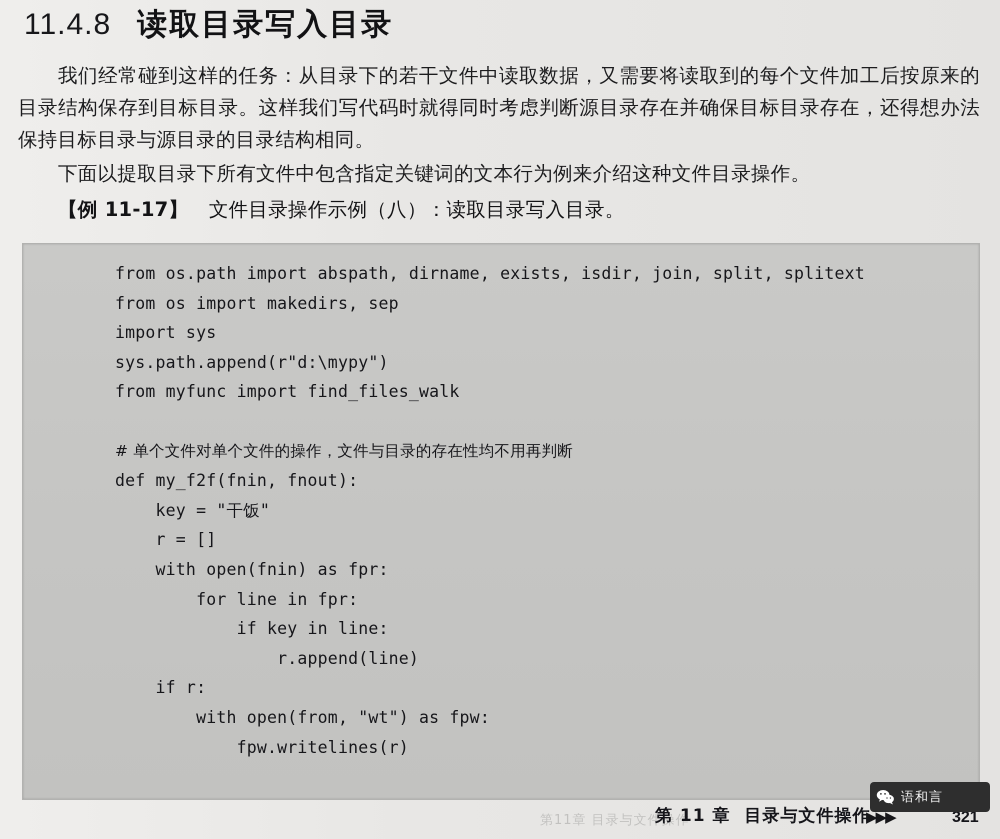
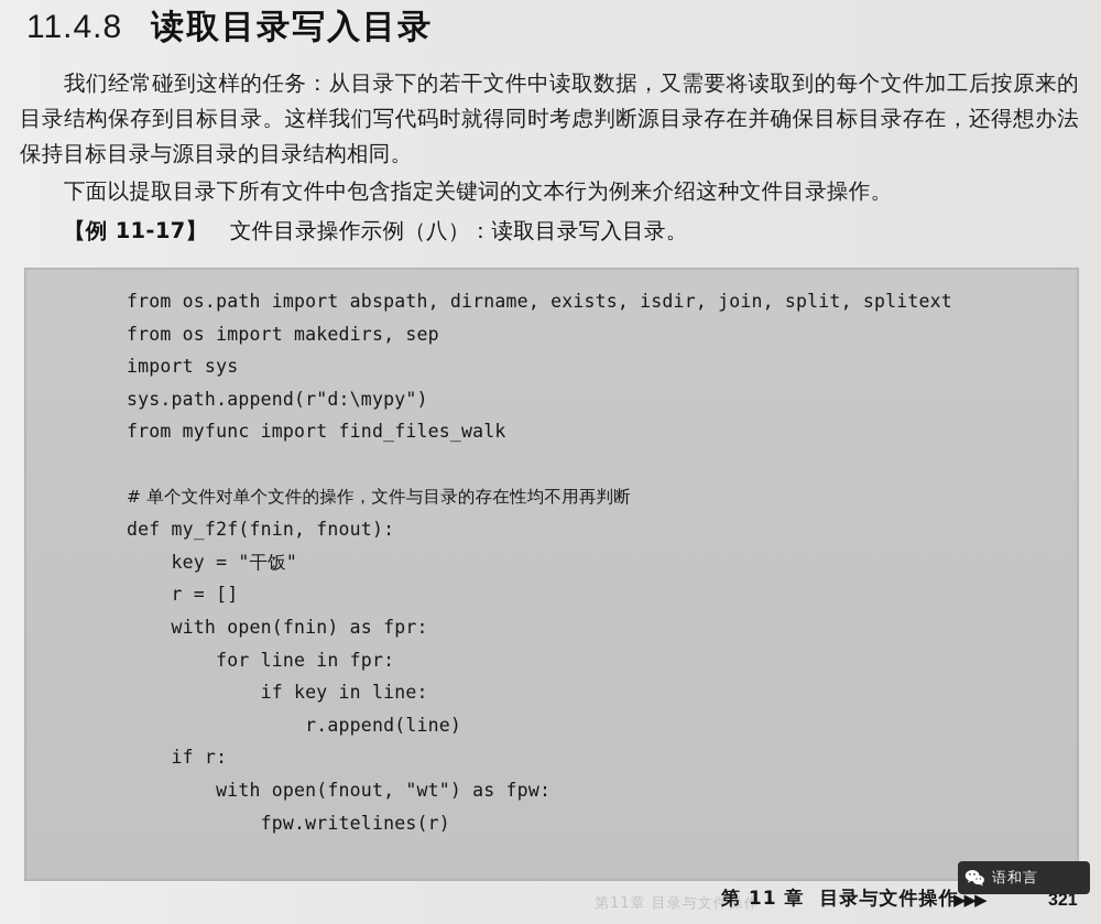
  11.4.8
  读取目录写入目录
  我们经常碰到这样的任务：从目录下的若干文件中读取数据，又需要将读取到的每个文件加工后按原来的目录结构保存到目标目录。这样我们写代码时就得同时考虑判断源目录存在并确保目标目录存在，还得想办法保持目标目录与源目录的目录结构相同。
  下面以提取目录下所有文件中包含指定关键词的文本行为例来介绍这种文件目录操作。
  【例 11-17】 文件目录操作示例（八）：读取目录写入目录。
  from os.path import abspath, dirname, exists, isdir, join, split, splitext
  from os import makedirs, sep
  import sys
  sys.path.append(r"d:\mypy")
  from myfunc import find_files_walk
  # 单个文件对单个文件的操作，文件与目录的存在性均不用再判断
  def my_f2f(fnin, fnout):
  key = "干饭"
  r = []
  with open(fnin) as fpr:
  for line in fpr:
  if key in line:
  r.append(line)
  if r:
- with open(from, "wt") as fpw:
+ with open(fnout, "wt") as fpw:
  fpw.writelines(r)
  第11章 目录与文件操作
  第 11 章 目录与文件操作
  ▶▶▶
  321
  语和言
